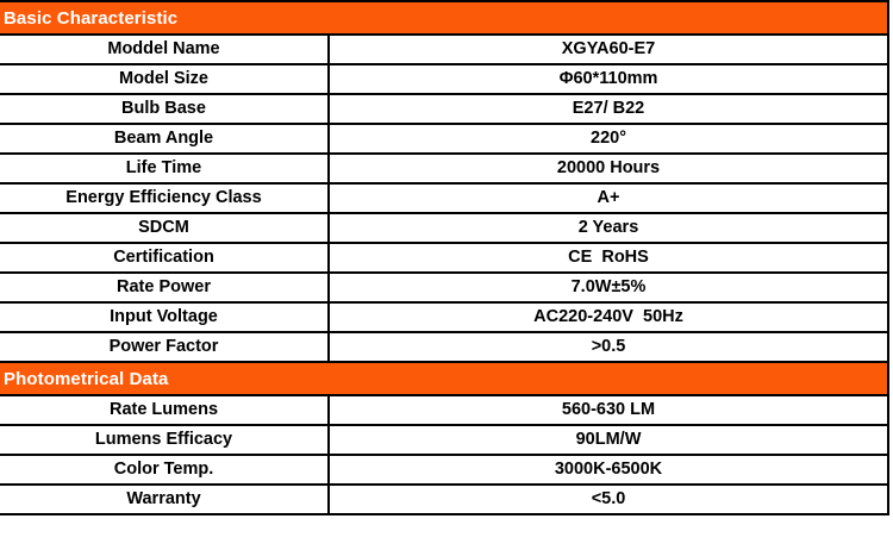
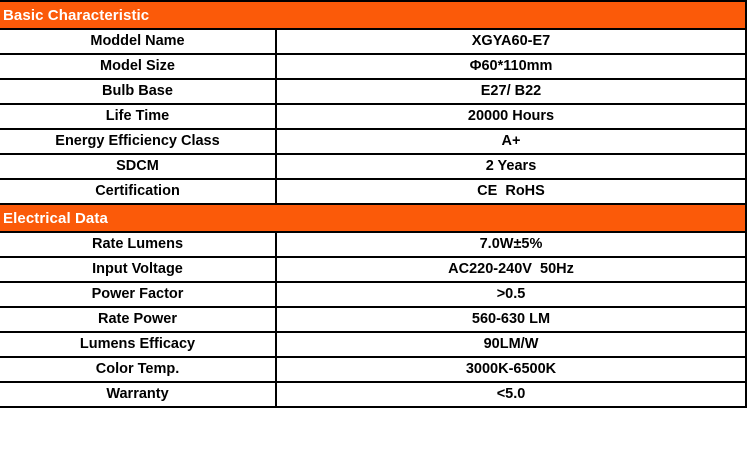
  Basic Characteristic
  Moddel Name
  XGYA60-E7
  Model Size
  Φ60*110mm
  Bulb Base
  E27/ B22
- Beam Angle
- 220°
  Life Time
  20000 Hours
  Energy Efficiency Class
  A+
  SDCM
  2 Years
  Certification
  CE RoHS
+ Electrical Data
- Rate Power
+ Rate Lumens
  7.0W±5%
  Input Voltage
  AC220-240V 50Hz
  Power Factor
  >0.5
- Photometrical Data
- Rate Lumens
+ Rate Power
  560-630 LM
  Lumens Efficacy
  90LM/W
  Color Temp.
  3000K-6500K
  Warranty
  <5.0
